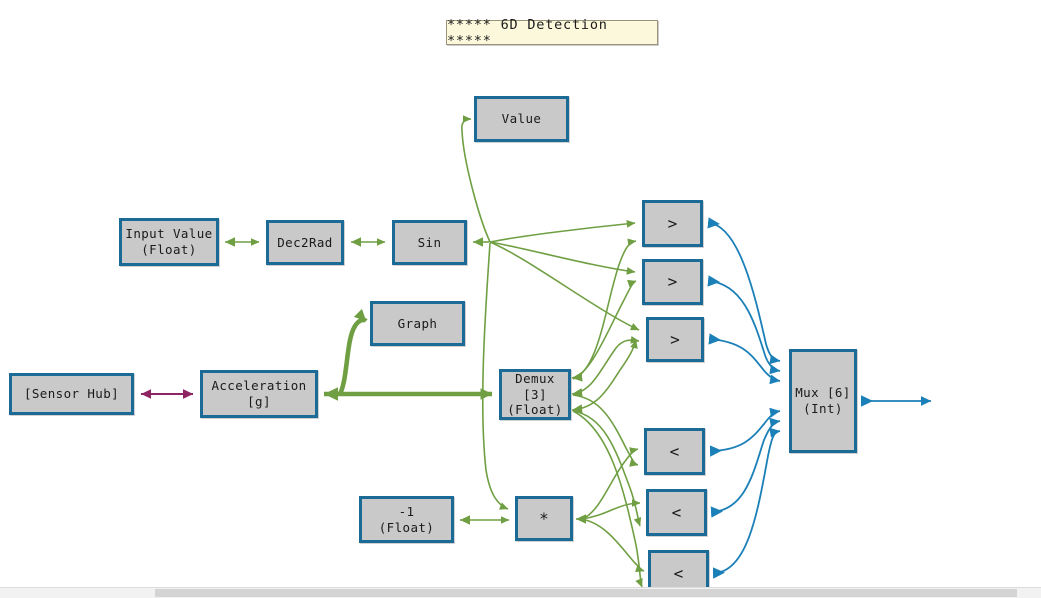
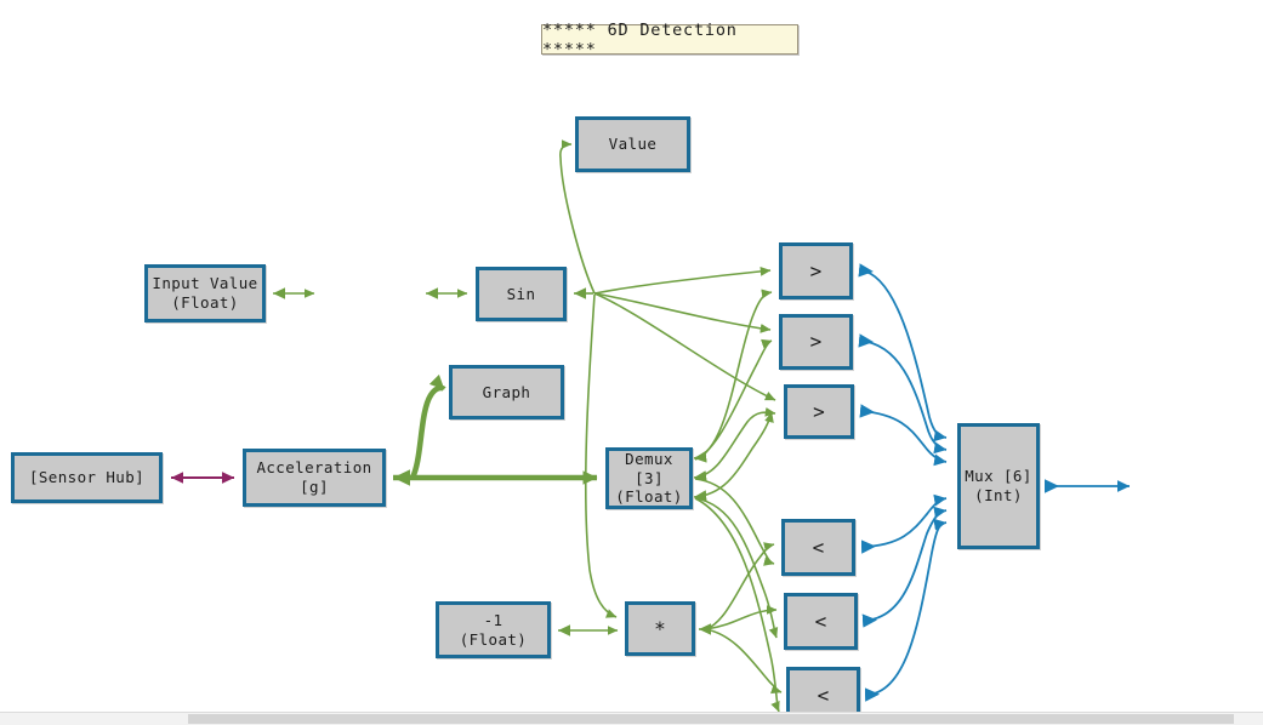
  ***** 6D Detection *****
  Input Value
  (Float)
- Dec2Rad
  Sin
  Value
  [Sensor Hub]
  Acceleration
  [g]
  Graph
  Demux [3]
  (Float)
  -1
  (Float)
  *
  >
  >
  >
  <
  <
  <
  Mux [6]
  (Int)
